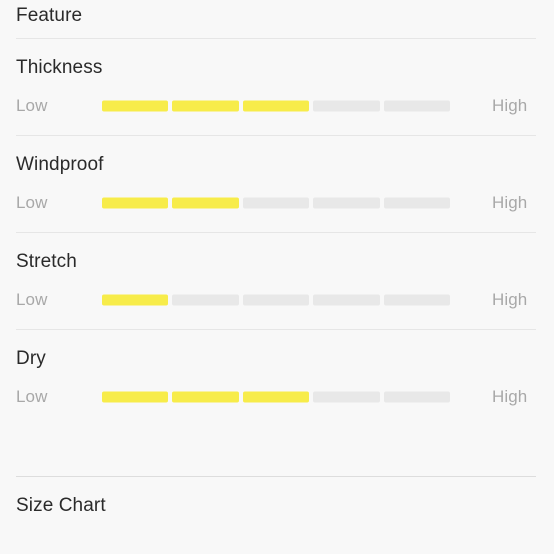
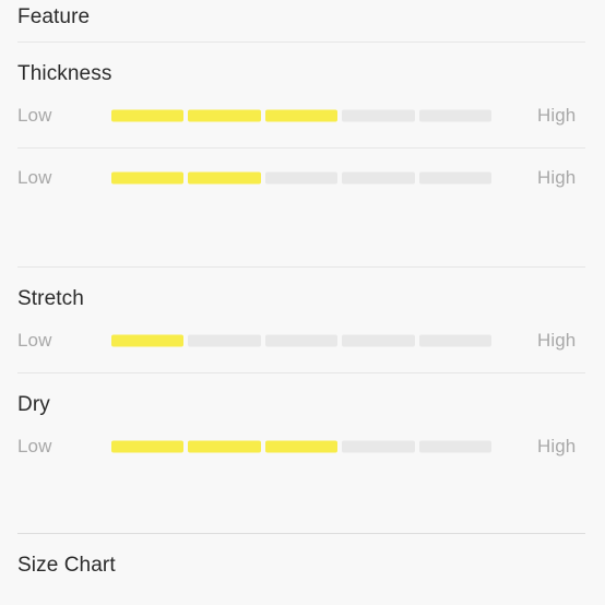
  Feature
  Thickness
  Low
  High
- Windproof
  Low
  High
  Stretch
  Low
  High
  Dry
  Low
  High
  Size Chart
